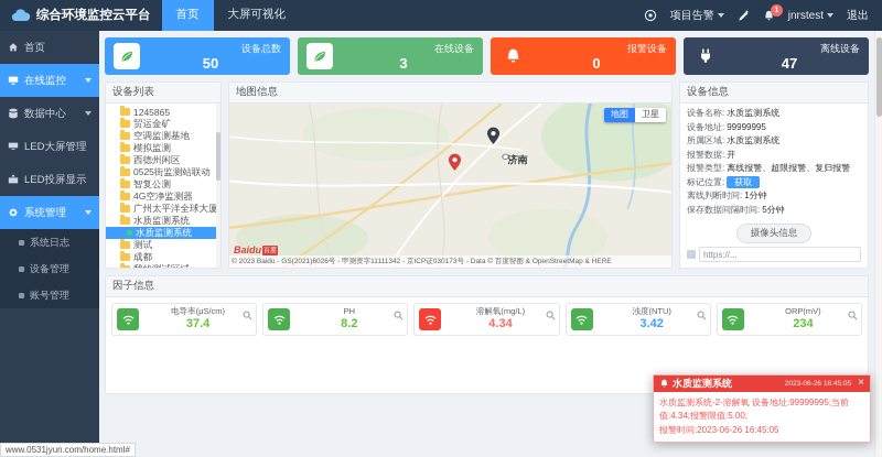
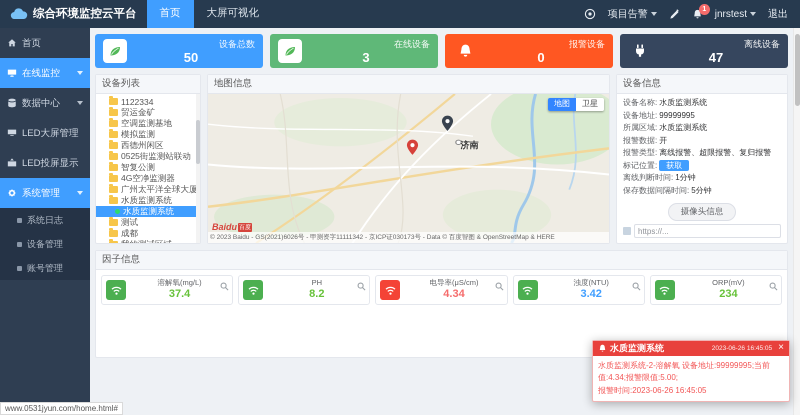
  综合环境监控云平台
  首页
  大屏可视化
  项目告警
  jnrstest
  退出
  首页
  在线监控
  数据中心
  LED大屏管理
  LED投屏显示
  系统管理
  系统日志
  设备管理
  账号管理
  设备总数
  50
  在线设备
  3
  报警设备
  0
  离线设备
  47
  设备列表
- 1245865
+ 1122334
  贸运金矿
  空调监测基地
  模拟监测
  西德州闲区
  0525街监测站联动
  智复公测
  4G空净监测器
  广州太平洋全球大厦
  水质监测系统
  水质监测系统
  测试
  成都
  地图信息
  济南
  地图
  卫星
  Baidu
  设备信息
  设备名称:
  水质监测系统
  设备地址:
  99999995
  所属区域:
  水质监测系统
  报警数据:
  开
  报警类型:
  离线报警、超限报警、复归报警
  标记位置:
  获取
  离线判断时间:
  1分钟
  保存数据间隔时间:
  5分钟
  摄像头信息
  https://...
  因子信息
- 电导率(μS/cm)
+ 溶解氧(mg/L)
  37.4
  PH
  8.2
- 溶解氧(mg/L)
+ 电导率(μS/cm)
  4.34
  浊度(NTU)
  3.42
  ORP(mV)
  234
  水质监测系统
  ×
  水质监测系统-2-溶解氧 设备地址:99999995;当前值:4.34;报警限值:5.00;
  报警时间:2023-06-26 16:45:05
  www.0531jyun.com/home.html#
